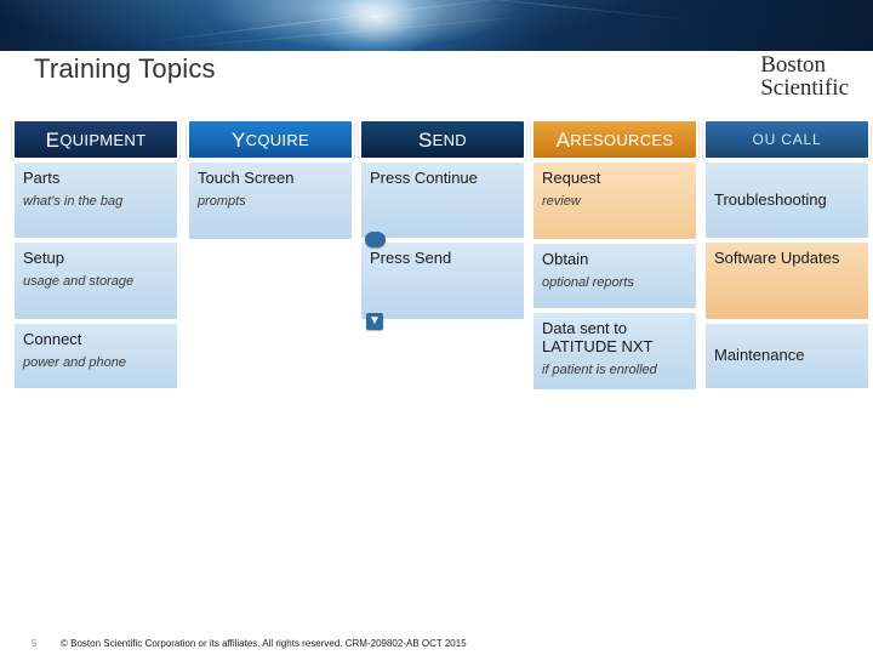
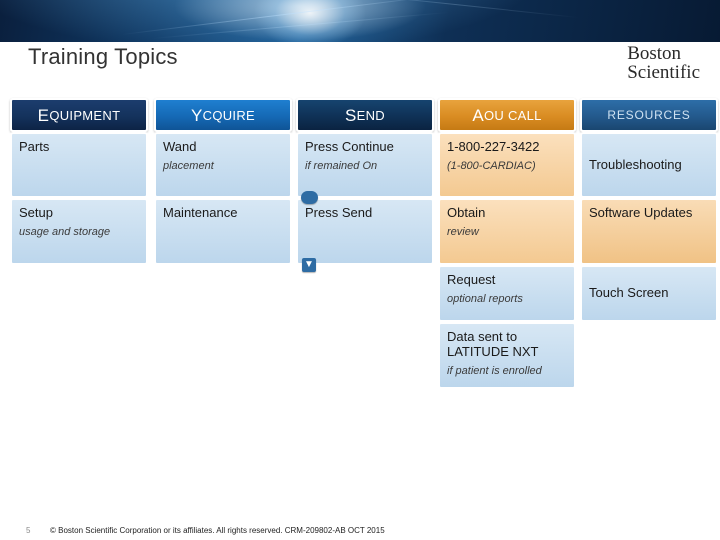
  Training Topics
  Boston
  Scientific
  E
  QUIPMENT
  Parts
- what's in the bag
  Setup
  usage and storage
- Connect
- power and phone
  Y
  CQUIRE
+ Wand
+ placement
- Touch Screen
+ Maintenance
- prompts
  S
  END
  Press Continue
+ if remained On
  Press Send
  ▼
  A
- RESOURCES
+ OU CALL
+ 1-800-227-3422
+ (1-800-CARDIAC)
- Request
+ Obtain
  review
- Obtain
+ Request
  optional reports
  Data sent to LATITUDE NXT
  if patient is enrolled
- OU CALL
+ RESOURCES
  Troubleshooting
  Software Updates
- Maintenance
+ Touch Screen
  5
  © Boston Scientific Corporation or its affiliates. All rights reserved. CRM-209802-AB OCT 2015
